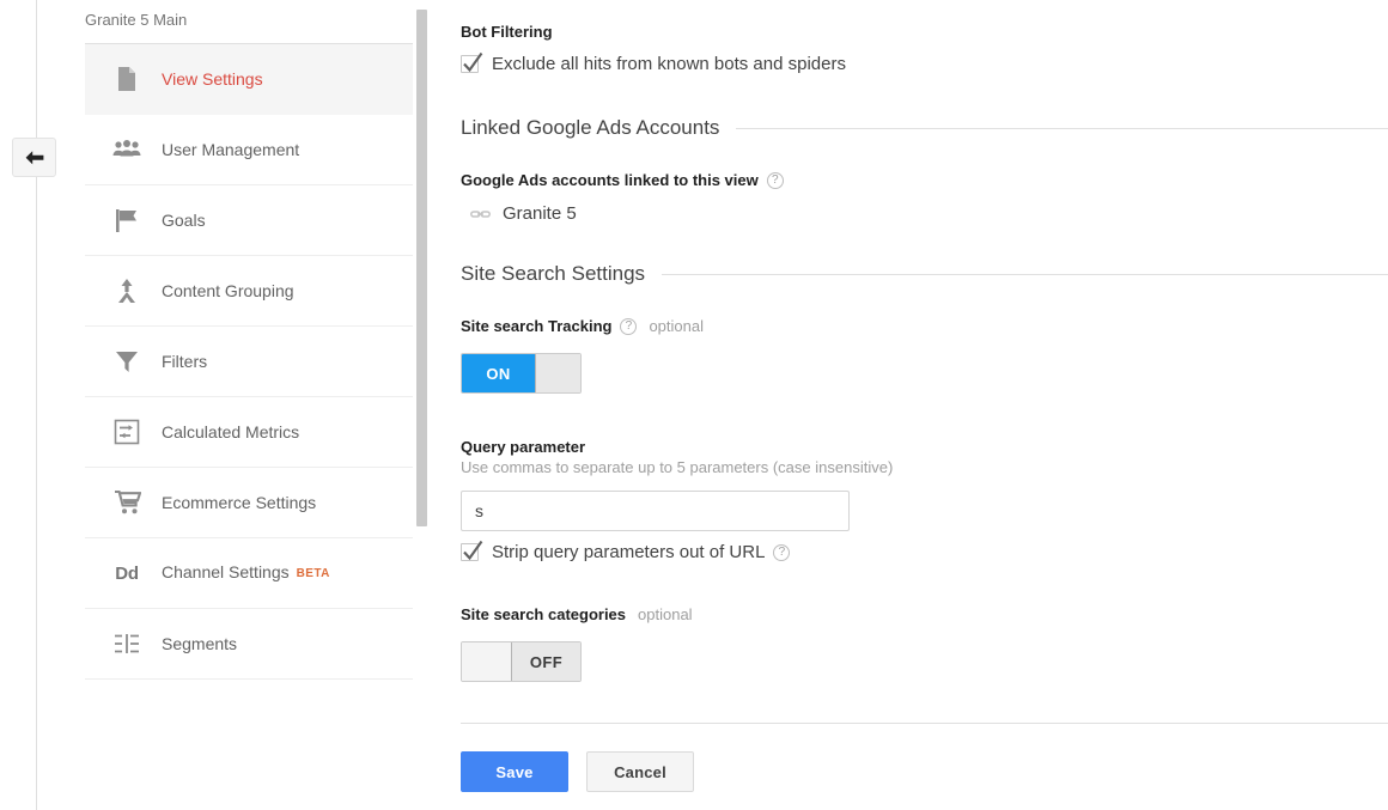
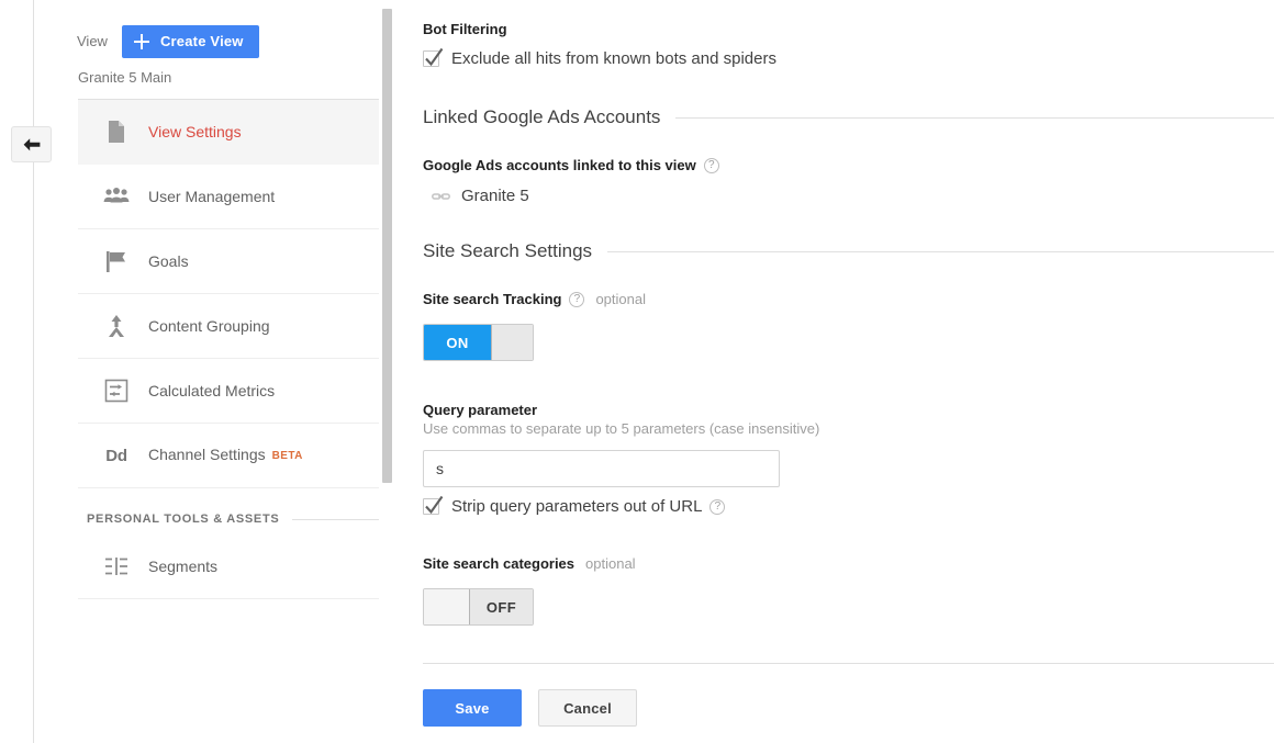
+ View
+ Create View
  Granite 5 Main
  View Settings
  User Management
  Goals
  Content Grouping
- Filters
  Calculated Metrics
- Ecommerce Settings
  Dd
  Channel Settings BETA
+ PERSONAL TOOLS & ASSETS
  Segments
  Bot Filtering
  Exclude all hits from known bots and spiders
  Linked Google Ads Accounts
  Google Ads accounts linked to this view
  ?
  Granite 5
  Site Search Settings
  Site search Tracking
  ?
  optional
  ON
  Query parameter
  Use commas to separate up to 5 parameters (case insensitive)
  s
  Strip query parameters out of URL
  ?
  Site search categories
  optional
  OFF
  Save
  Cancel
